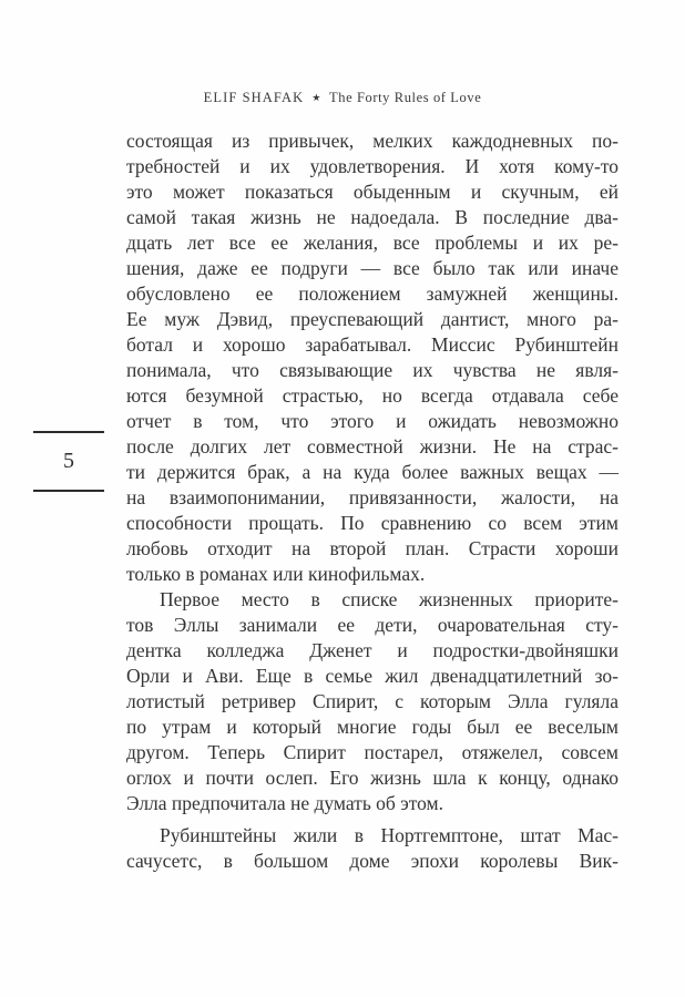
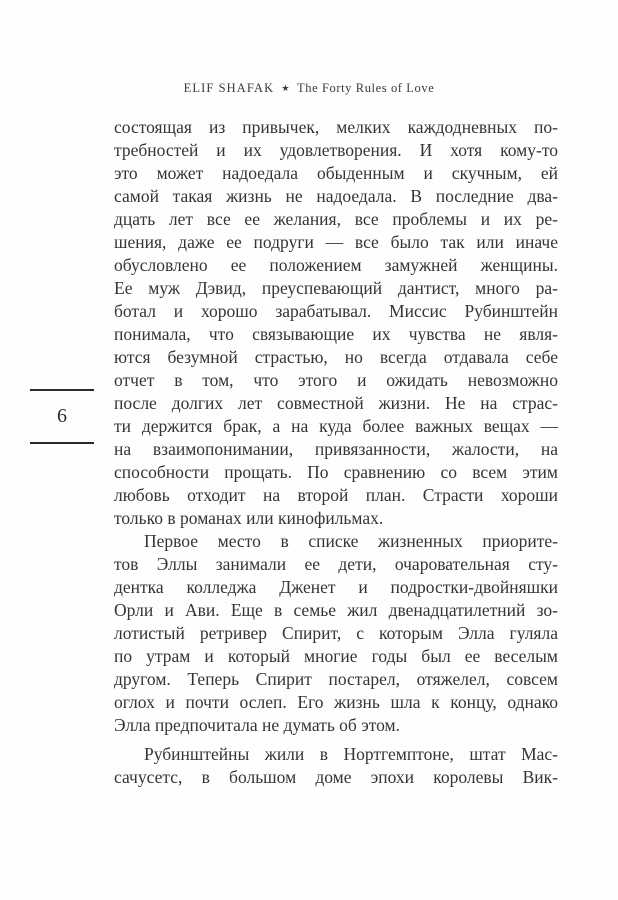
  ELIF SHAFAK ★ The Forty Rules of Love
- 5
+ 6
  состоящая из привычек, мелких каждодневных по-
  требностей и их удовлетворения. И хотя кому-то
- это может показаться обыденным и скучным, ей
+ это может надоедала обыденным и скучным, ей
  самой такая жизнь не надоедала. В последние два-
  дцать лет все ее желания, все проблемы и их ре-
  шения, даже ее подруги — все было так или иначе
  обусловлено ее положением замужней женщины.
  Ее муж Дэвид, преуспевающий дантист, много ра-
  ботал и хорошо зарабатывал. Миссис Рубинштейн
  понимала, что связывающие их чувства не явля-
  ются безумной страстью, но всегда отдавала себе
  отчет в том, что этого и ожидать невозможно
  после долгих лет совместной жизни. Не на страс-
  ти держится брак, а на куда более важных вещах —
  на взаимопонимании, привязанности, жалости, на
  способности прощать. По сравнению со всем этим
  любовь отходит на второй план. Страсти хороши
  только в романах или кинофильмах.
  Первое место в списке жизненных приорите-
  тов Эллы занимали ее дети, очаровательная сту-
  дентка колледжа Дженет и подростки-двойняшки
  Орли и Ави. Еще в семье жил двенадцатилетний зо-
  лотистый ретривер Спирит, с которым Элла гуляла
  по утрам и который многие годы был ее веселым
  другом. Теперь Спирит постарел, отяжелел, совсем
  оглох и почти ослеп. Его жизнь шла к концу, однако
  Элла предпочитала не думать об этом.
  Рубинштейны жили в Нортгемптоне, штат Мас-
  сачусетс, в большом доме эпохи королевы Вик-
